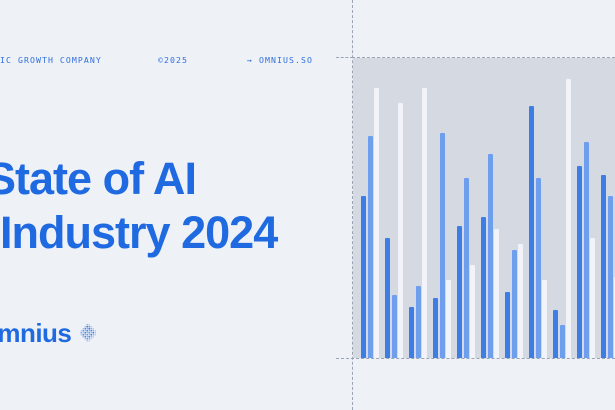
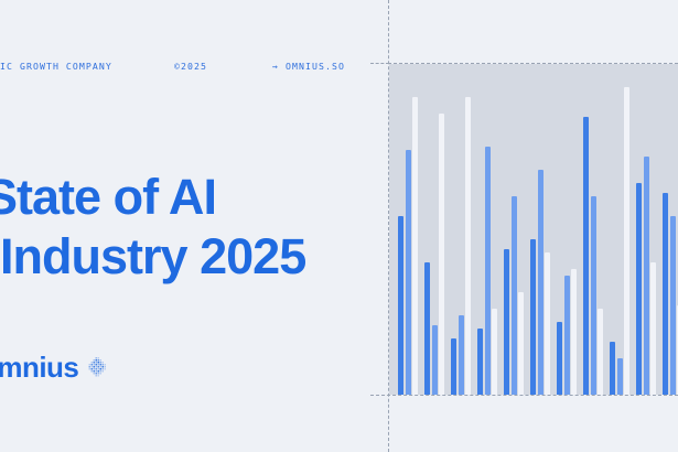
  IC GROWTH COMPANY
  ©2025
  → OMNIUS.SO
  State of AI
- Industry 2024
+ Industry 2025
  mnius
